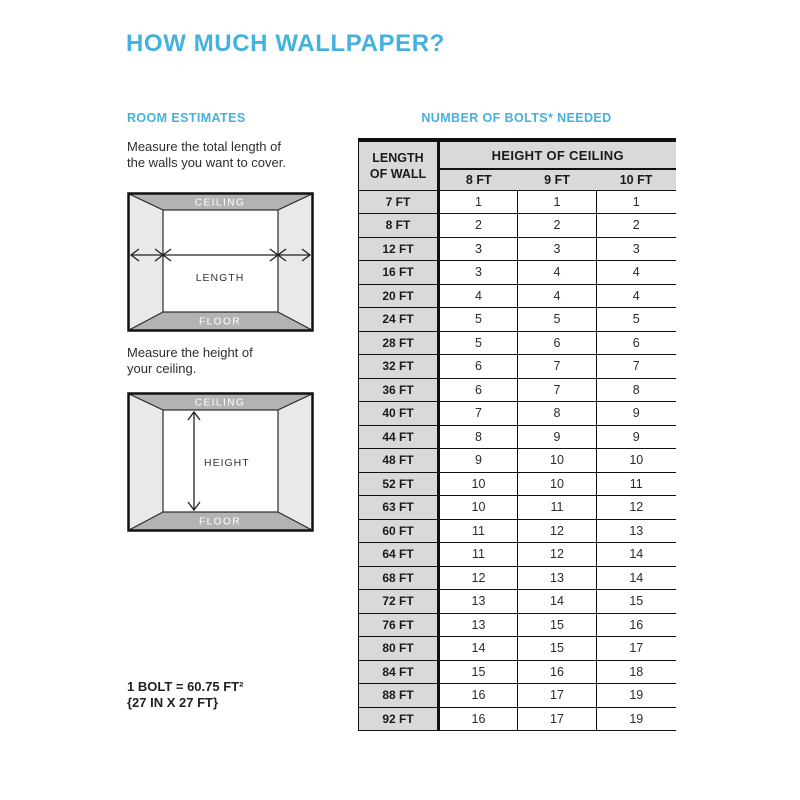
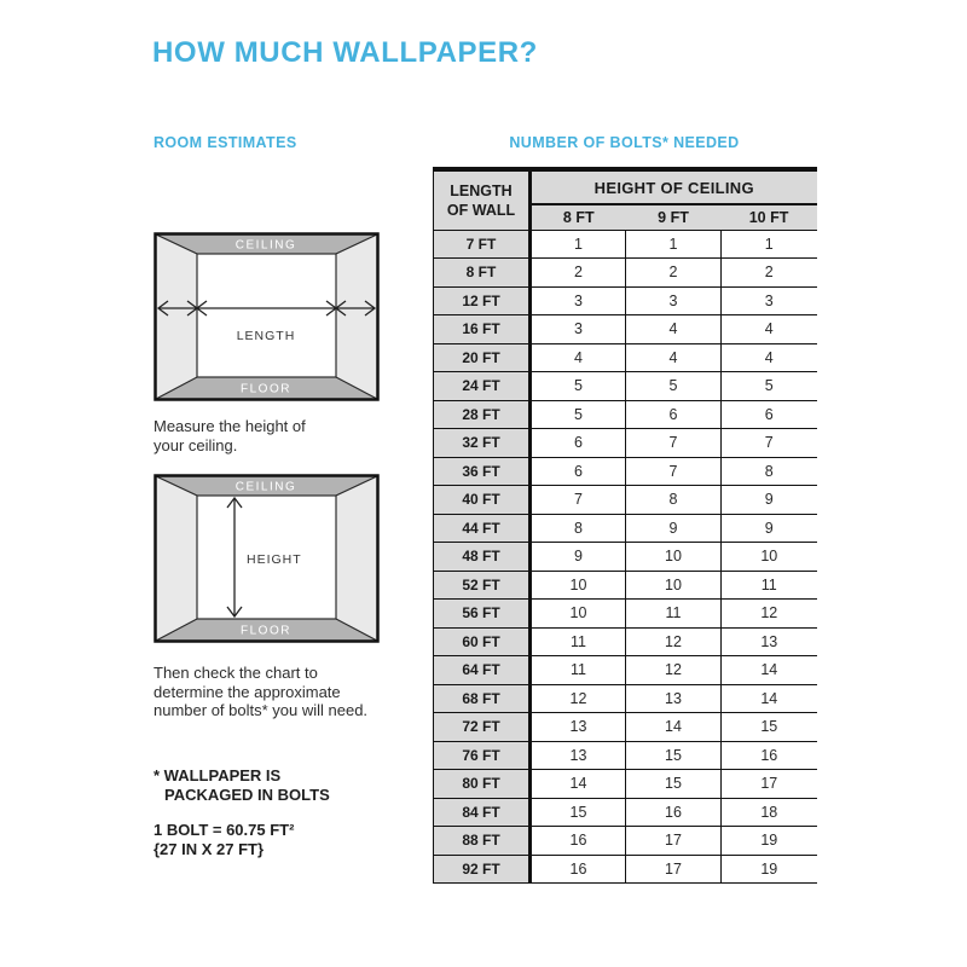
  HOW MUCH WALLPAPER?
  ROOM ESTIMATES
- Measure the total length of
- the walls you want to cover.
  CEILING
  FLOOR
  LENGTH
  Measure the height of
  your ceiling.
  CEILING
  FLOOR
  HEIGHT
+ Then check the chart to
+ determine the approximate
+ number of bolts* you will need.
+ * WALLPAPER IS
+ PACKAGED IN BOLTS
  1 BOLT = 60.75 FT²
  {27 IN X 27 FT}
  NUMBER OF BOLTS* NEEDED
  LENGTH OF WALL	HEIGHT OF CEILING
  8 FT	9 FT	10 FT
  7 FT	1	1	1
  8 FT	2	2	2
  12 FT	3	3	3
  16 FT	3	4	4
  20 FT	4	4	4
  24 FT	5	5	5
  28 FT	5	6	6
  32 FT	6	7	7
  36 FT	6	7	8
  40 FT	7	8	9
  44 FT	8	9	9
  48 FT	9	10	10
  52 FT	10	10	11
- 63 FT	10	11	12
+ 56 FT	10	11	12
  60 FT	11	12	13
  64 FT	11	12	14
  68 FT	12	13	14
  72 FT	13	14	15
  76 FT	13	15	16
  80 FT	14	15	17
  84 FT	15	16	18
  88 FT	16	17	19
  92 FT	16	17	19
